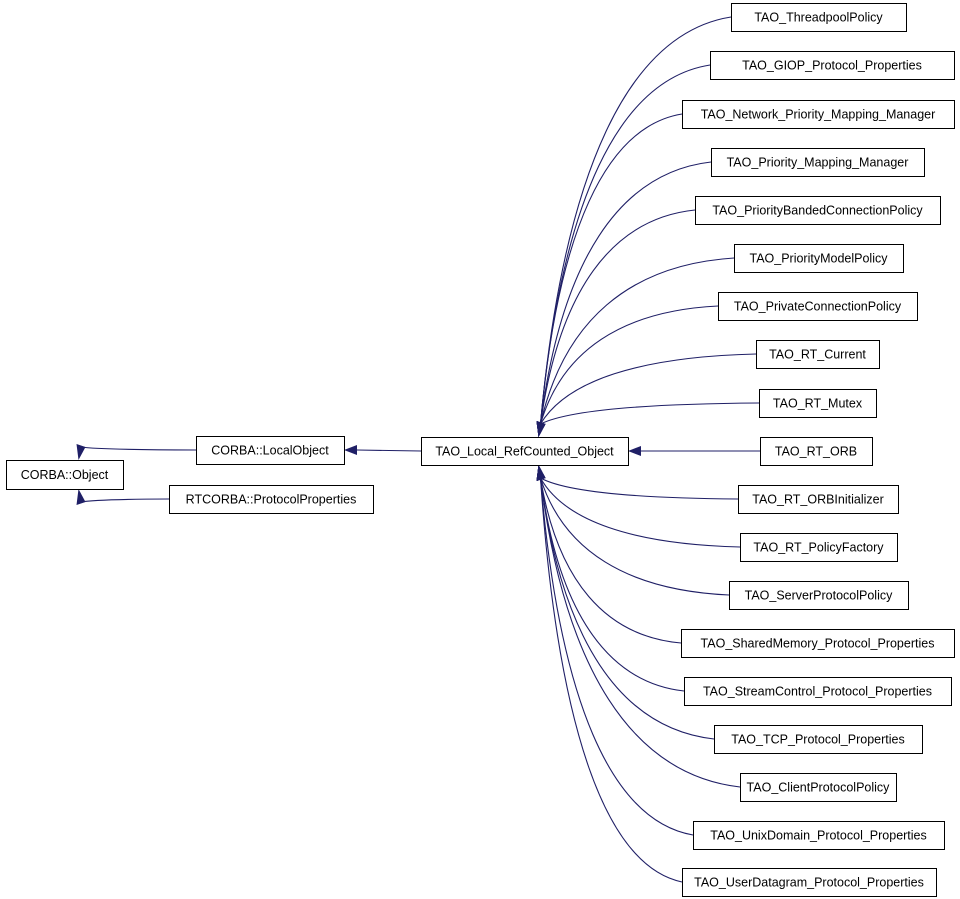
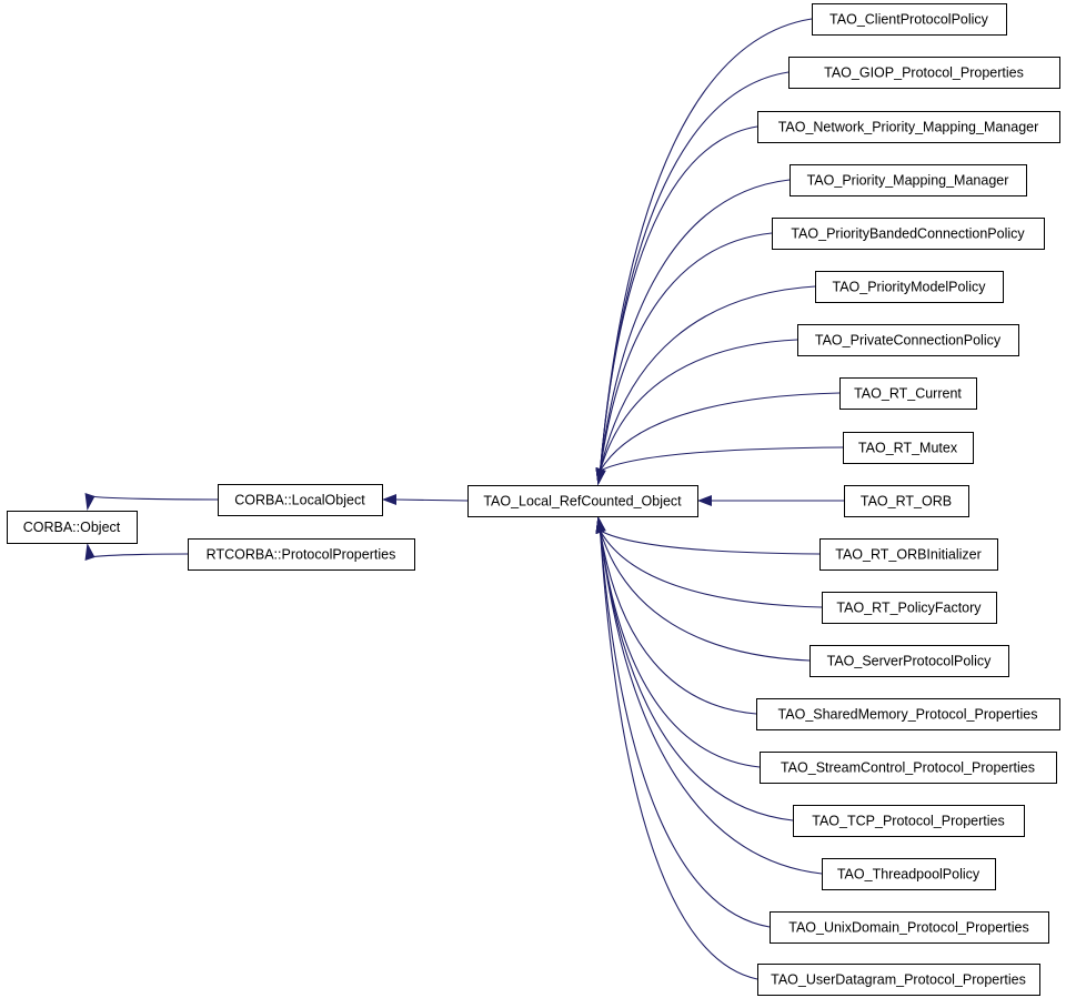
  CORBA::Object
  CORBA::LocalObject
  RTCORBA::ProtocolProperties
  TAO_Local_RefCounted_Object
- TAO_ThreadpoolPolicy
+ TAO_ClientProtocolPolicy
  TAO_GIOP_Protocol_Properties
  TAO_Network_Priority_Mapping_Manager
  TAO_Priority_Mapping_Manager
  TAO_PriorityBandedConnectionPolicy
  TAO_PriorityModelPolicy
  TAO_PrivateConnectionPolicy
  TAO_RT_Current
  TAO_RT_Mutex
  TAO_RT_ORB
  TAO_RT_ORBInitializer
  TAO_RT_PolicyFactory
  TAO_ServerProtocolPolicy
  TAO_SharedMemory_Protocol_Properties
  TAO_StreamControl_Protocol_Properties
  TAO_TCP_Protocol_Properties
- TAO_ClientProtocolPolicy
+ TAO_ThreadpoolPolicy
  TAO_UnixDomain_Protocol_Properties
  TAO_UserDatagram_Protocol_Properties
